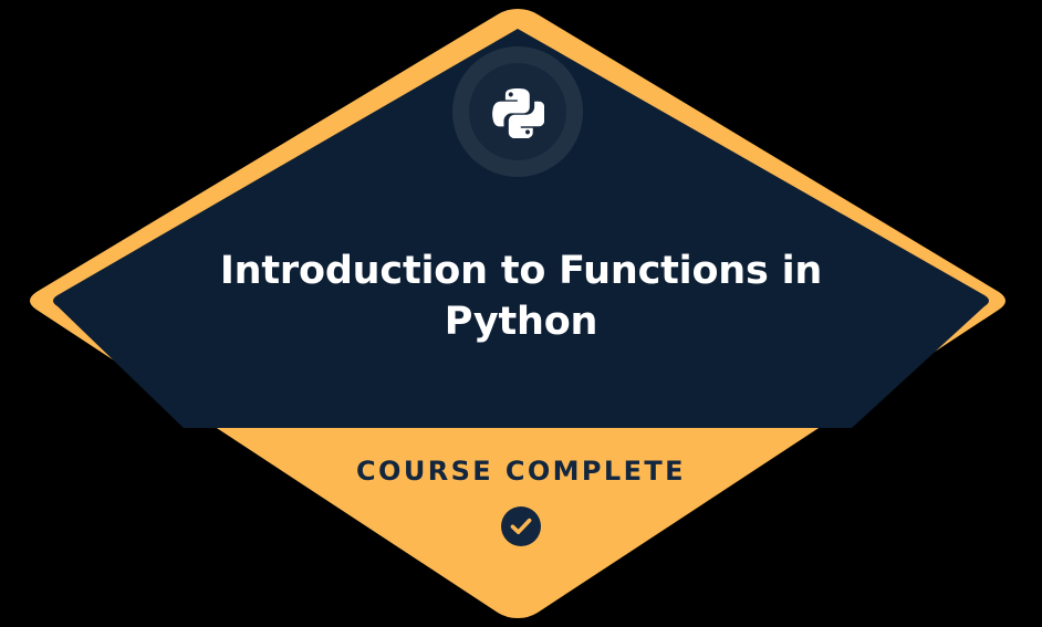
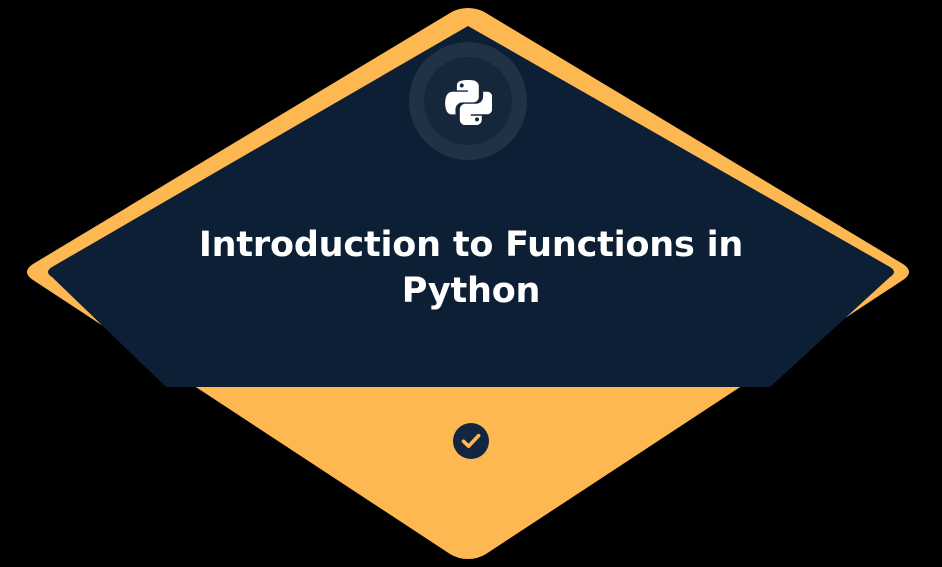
  Introduction to Functions in Python
- COURSE COMPLETE
